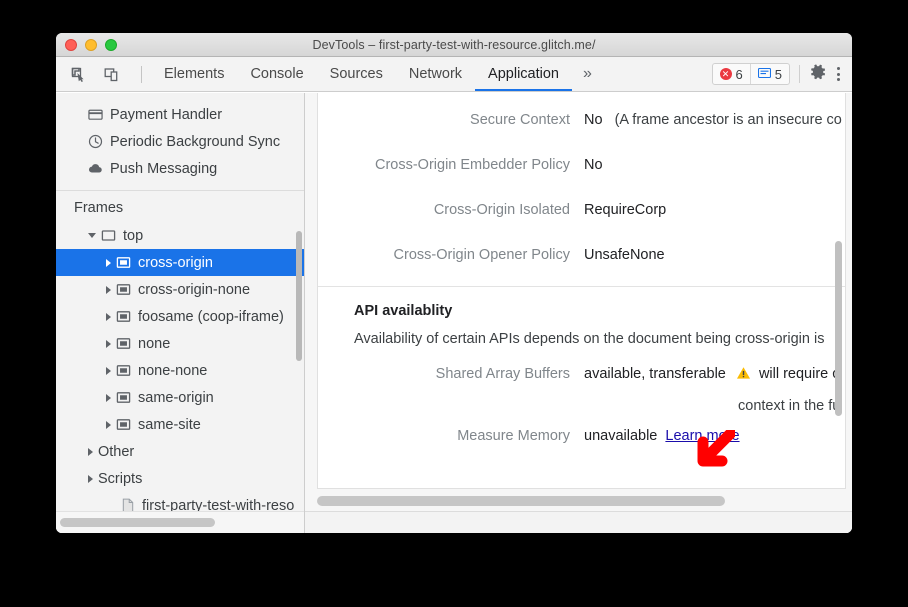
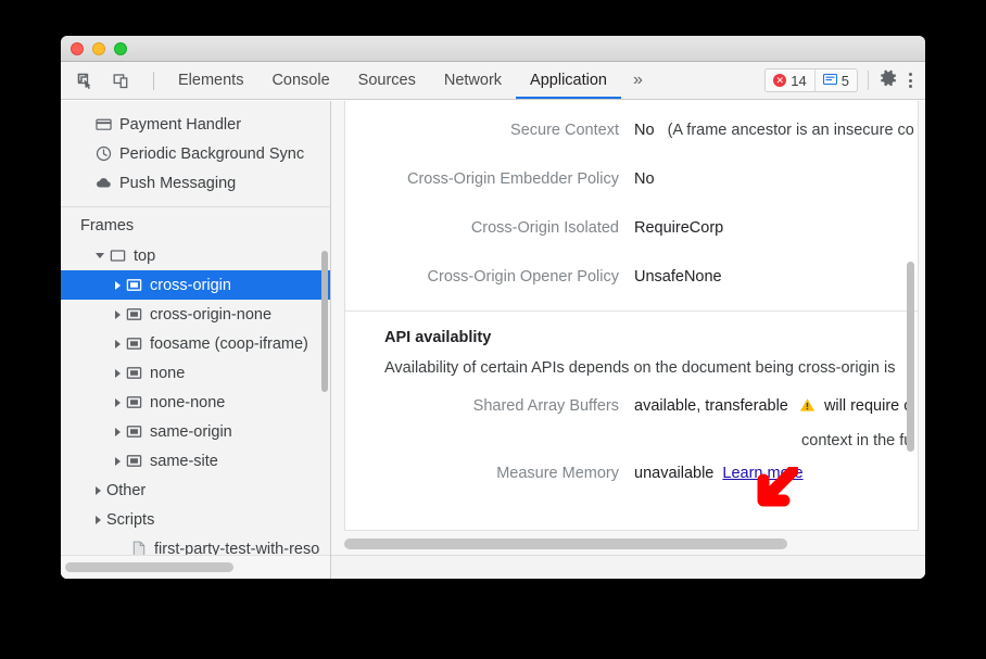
- DevTools – first-party-test-with-resource.glitch.me/
  Elements
  Console
  Sources
  Network
  Application
  »
  ✕
- 6
+ 14
  5
  Payment Handler
  Periodic Background Sync
  Push Messaging
  Frames
  top
  cross-origin
  cross-origin-none
  foosame (coop-iframe)
  none
  none-none
  same-origin
  same-site
  Other
  Scripts
  first-party-test-with-reso
  Secure Context
  No (A frame ancestor is an insecure co
  Cross-Origin Embedder Policy
  No
  Cross-Origin Isolated
  RequireCorp
  Cross-Origin Opener Policy
  UnsafeNone
  API availablity
  Availability of certain APIs depends on the document being cross-origin is
  Shared Array Buffers
  available, transferable will require
  context in the f
  Measure Memory
  unavailable Learn me
